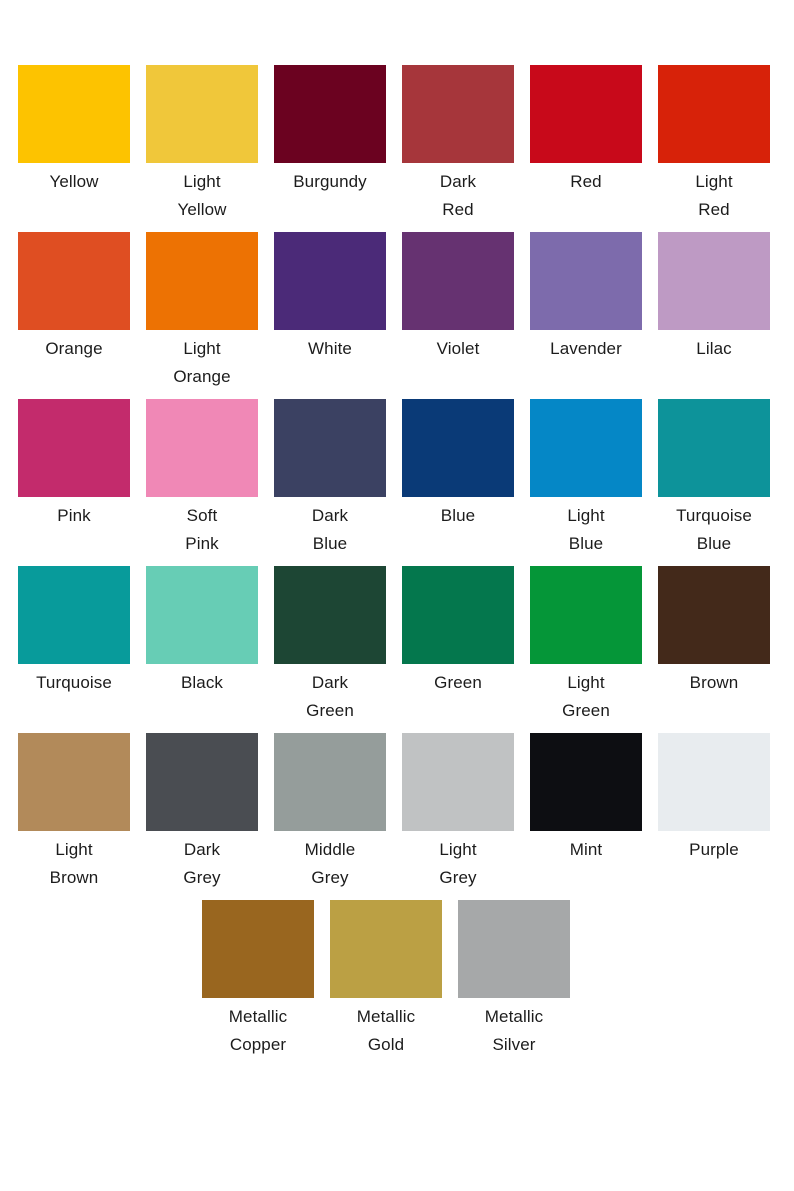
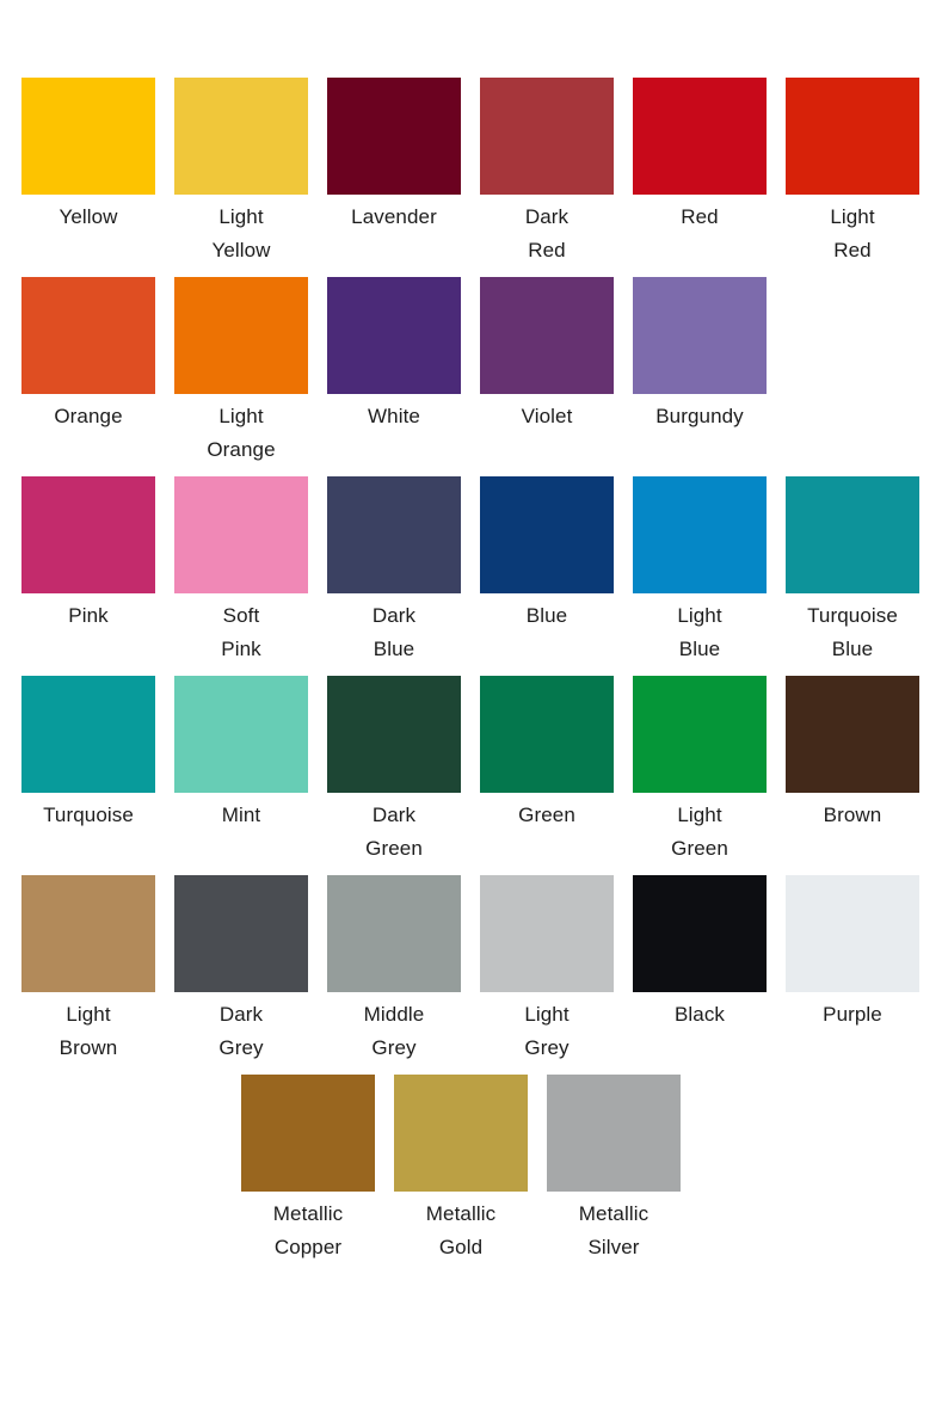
  Yellow
  Light
  Yellow
- Burgundy
+ Lavender
  Dark
  Red
  Red
  Light
  Red
  Orange
  Light
  Orange
  White
  Violet
- Lavender
+ Burgundy
- Lilac
  Pink
  Soft
  Pink
  Dark
  Blue
  Blue
  Light
  Blue
  Turquoise
  Blue
  Turquoise
- Black
+ Mint
  Dark
  Green
  Green
  Light
  Green
  Brown
  Light
  Brown
  Dark
  Grey
  Middle
  Grey
  Light
  Grey
- Mint
+ Black
  Purple
  Metallic
  Copper
  Metallic
  Gold
  Metallic
  Silver
